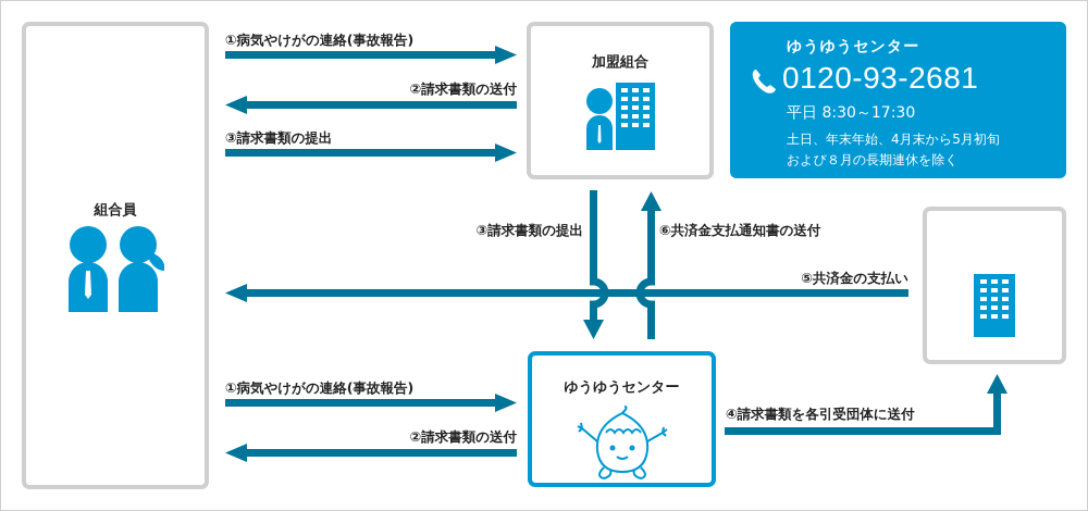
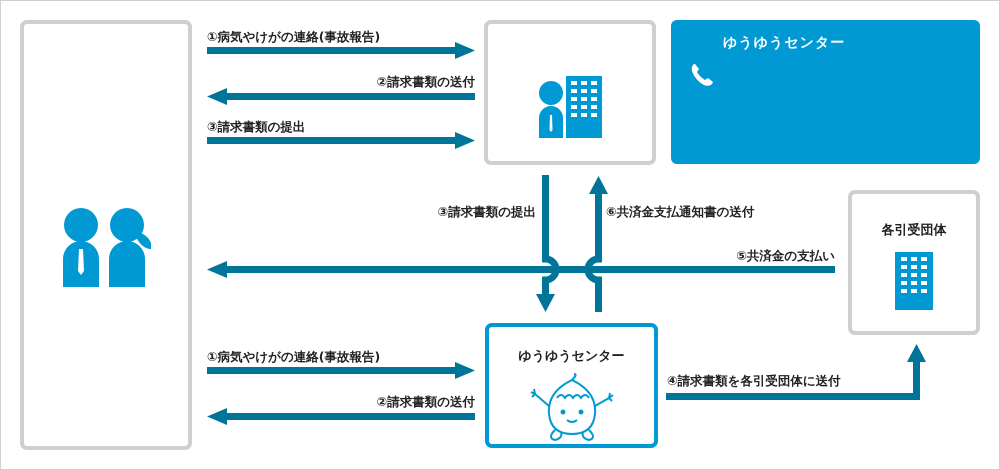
- 組合員
- 加盟組合
  ゆうゆうセンター
+ 各引受団体
  ゆうゆうセンター
- 0120-93-2681
- 平日 8:30～17:30
- 土日、年末年始、4月末から5月初旬
- および８月の長期連休を除く
  ①病気やけがの連絡(事故報告)
  ②請求書類の送付
  ③請求書類の提出
  ③請求書類の提出
  ⑥共済金支払通知書の送付
  ⑤共済金の支払い
  ①病気やけがの連絡(事故報告)
  ②請求書類の送付
  ④請求書類を各引受団体に送付
